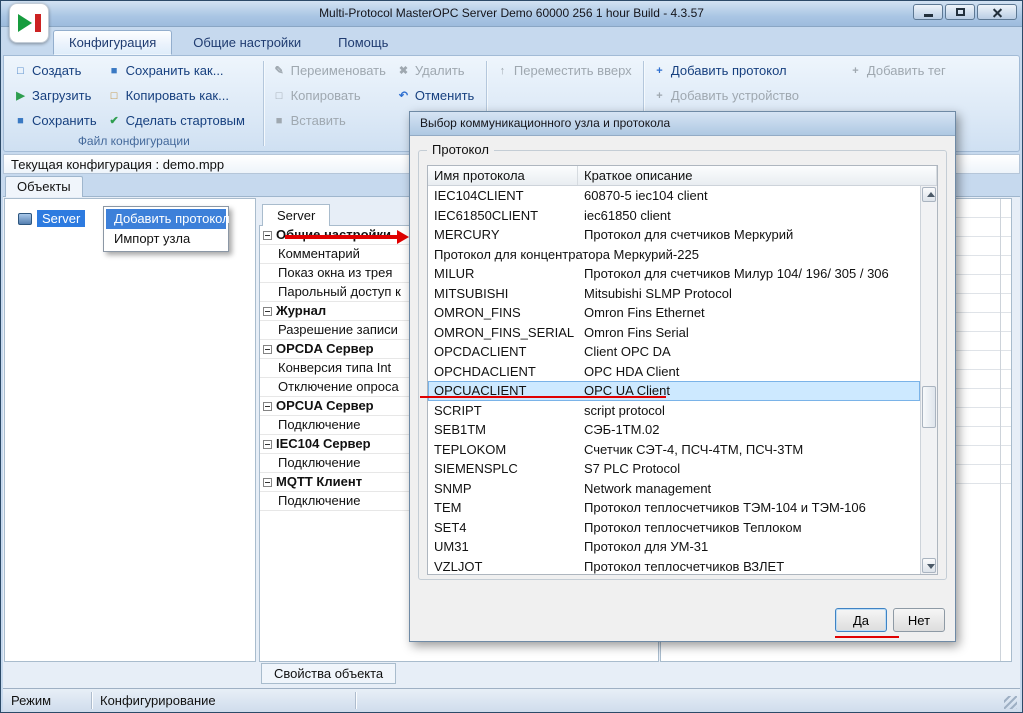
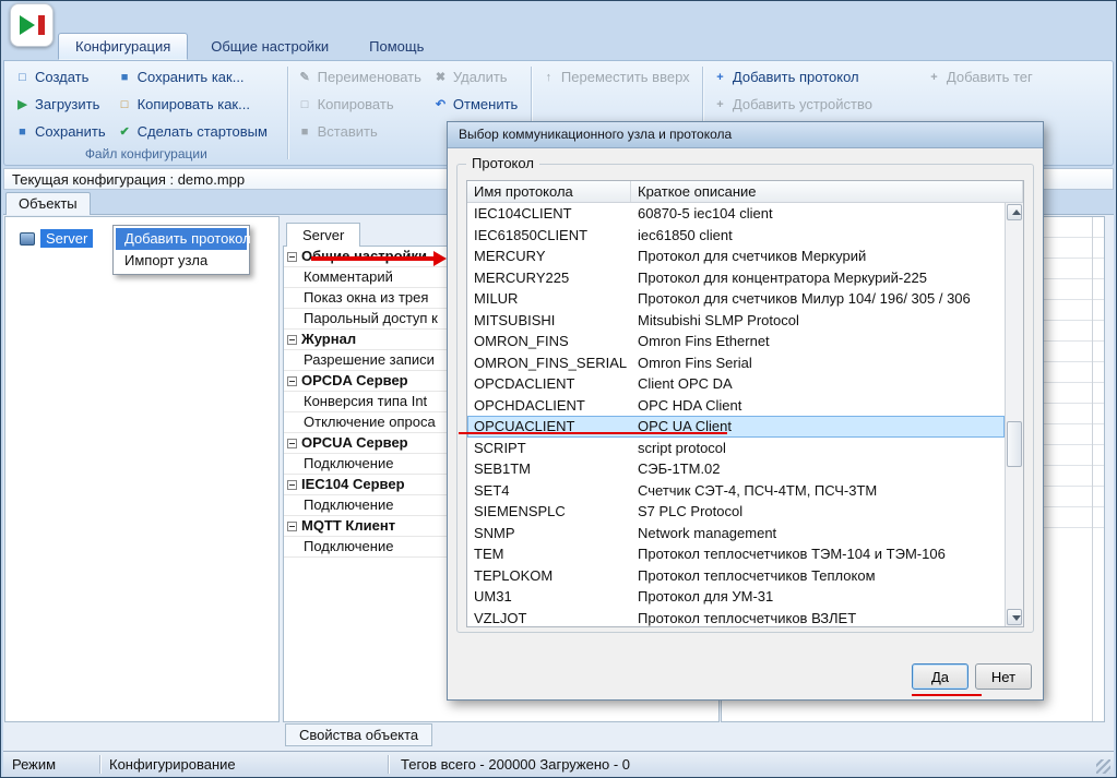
- Multi-Protocol MasterOPC Server Demo 60000 256 1 hour Build - 4.3.57
  Конфигурация Общие настройки Помощь
  □
  Создать
  ▶
  Загрузить
  ■
  Сохранить
  ■
  Сохранить как...
  □
  Копировать как...
  ✔
  Сделать стартовым
  Файл конфигурации
  ✎
  Переименовать
  □
  Копировать
  ■
  Вставить
  ✖
  Удалить
  ↶
  Отменить
  ↑
  Переместить вверх
  +
  Добавить протокол
  +
  Добавить устройство
  +
  Добавить тег
  Текущая конфигурация : demo.mpp
  Объекты
  Server
  Server
  Комментарий
  Показ окна из трея
  Парольный доступ к
  Журнал
  Разрешение записи
  OPCDA Сервер
  Конверсия типа Int
  Отключение опроса
  OPCUA Сервер
  Подключение
  IEC104 Сервер
  Подключение
  MQTT Клиент
  Подключение
  Свойства объекта
  Добавить протокол
  Импорт узла
  Выбор коммуникационного узла и протокола
  Протокол
  Имя протокола
  Краткое описание
  IEC104CLIENT
  60870-5 iec104 client
  IEC61850CLIENT
  iec61850 client
  MERCURY
  Протокол для счетчиков Меркурий
+ MERCURY225
  Протокол для концентратора Меркурий-225
  MILUR
  Протокол для счетчиков Милур 104/ 196/ 305 / 306
  MITSUBISHI
  Mitsubishi SLMP Protocol
  OMRON_FINS
  Omron Fins Ethernet
  OMRON_FINS_SERIAL
  Omron Fins Serial
  OPCDACLIENT
  Client OPC DA
  OPCHDACLIENT
  OPC HDA Client
  OPCUACLIENT
  OPC UA Client
  SCRIPT
  script protocol
  SEB1TM
  СЭБ-1ТМ.02
- TEPLOKOM
+ SET4
  Счетчик СЭТ-4, ПСЧ-4ТМ, ПСЧ-3ТМ
  SIEMENSPLC
  S7 PLC Protocol
  SNMP
  Network management
  TEM
  Протокол теплосчетчиков ТЭМ-104 и ТЭМ-106
- SET4
+ TEPLOKOM
  Протокол теплосчетчиков Теплоком
  UM31
  Протокол для УМ-31
  VZLJOT
  Протокол теплосчетчиков ВЗЛЕТ
  Да
  Нет
  Режим
  Конфигурирование
+ Тегов всего - 200000 Загружено - 0
